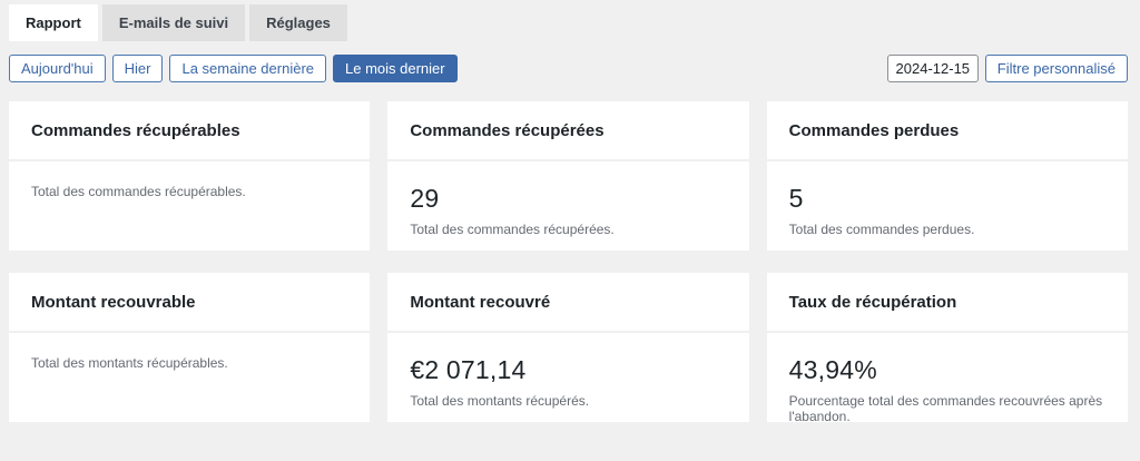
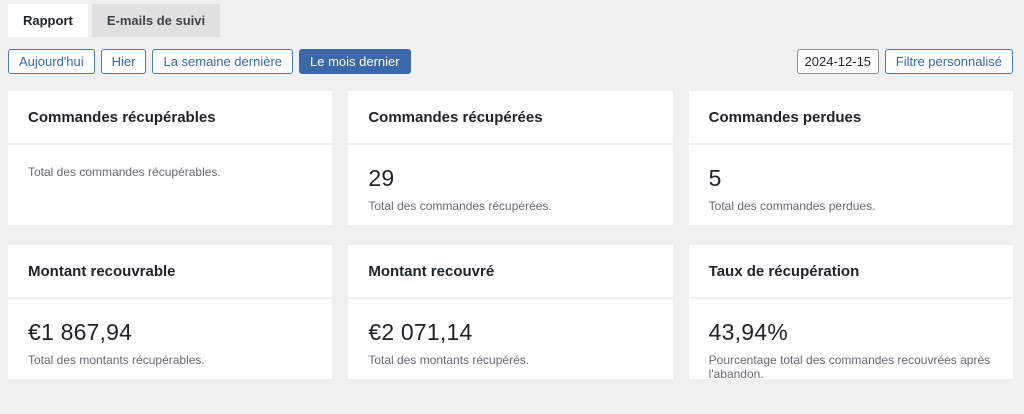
  Rapport
  E-mails de suivi
- Réglages
  Aujourd'hui
  Hier
  La semaine dernière
  Le mois dernier
  2024-12-15
  Filtre personnalisé
  Commandes récupérables
  Total des commandes récupérables.
  Commandes récupérées
  29
  Total des commandes récupérées.
  Commandes perdues
  5
  Total des commandes perdues.
  Montant recouvrable
+ €1 867,94
  Total des montants récupérables.
  Montant recouvré
  €2 071,14
  Total des montants récupérés.
  Taux de récupération
  43,94%
  Pourcentage total des commandes recouvrées après l'abandon.
